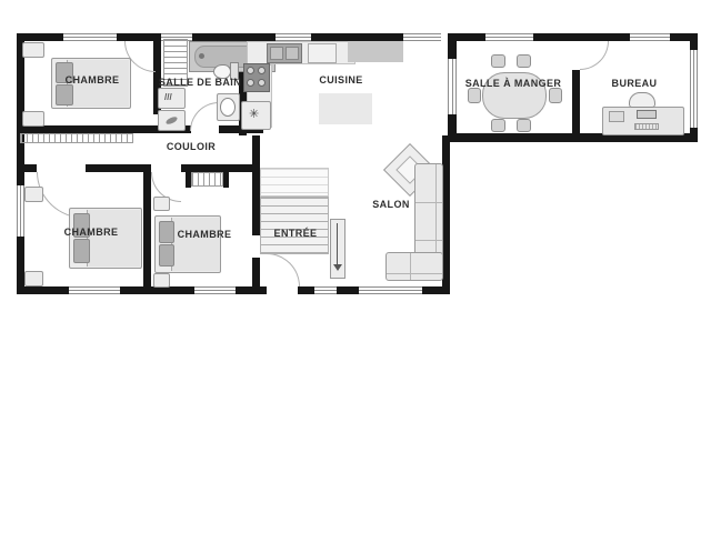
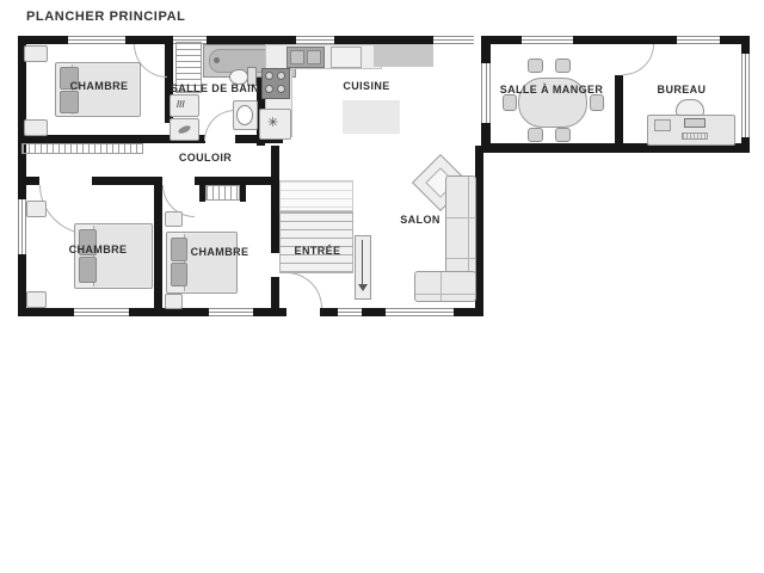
+ PLANCHER PRINCIPAL
  ///
  ✳
  CHAMBRE
  SALLE DE BAIN
  CUISINE
  SALLE À MANGER
  BUREAU
  COULOIR
  CHAMBRE
  CHAMBRE
  ENTRÉE
  SALON
